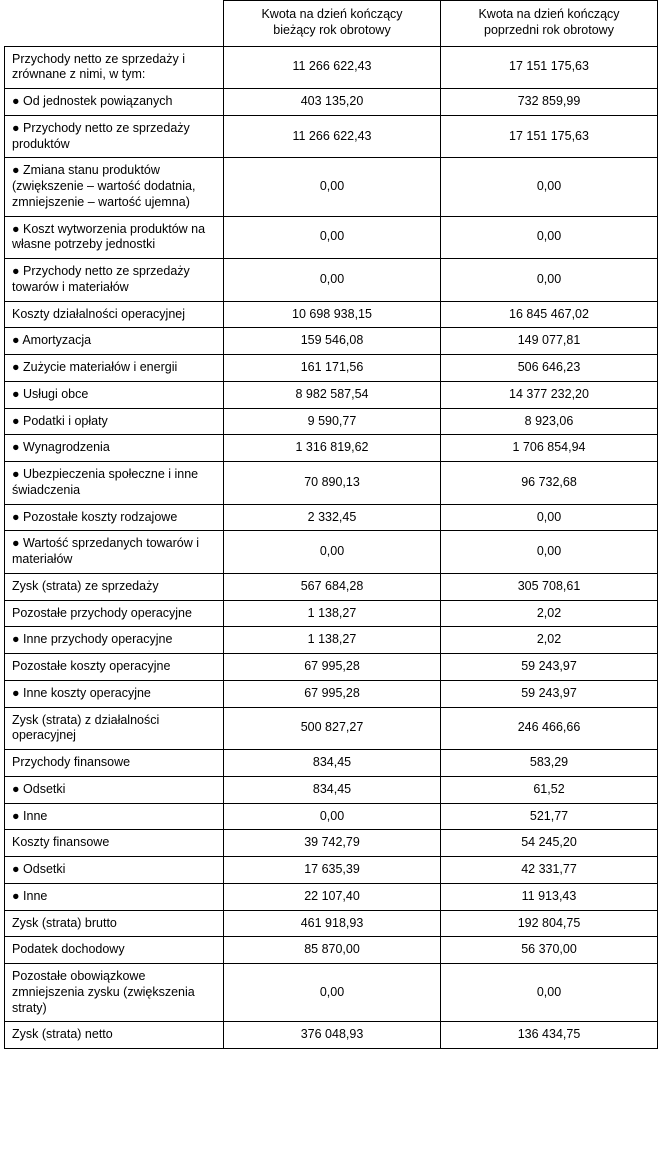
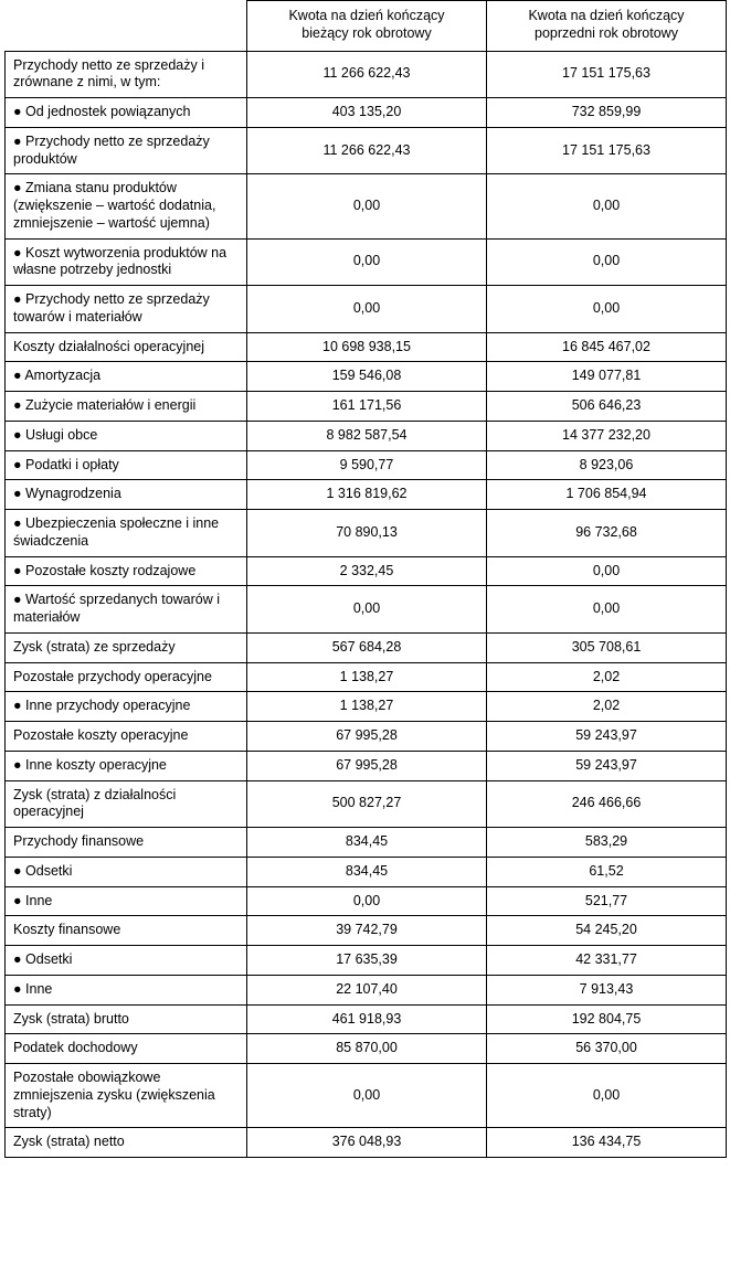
  	Kwota na dzień kończący bieżący rok obrotowy	Kwota na dzień kończący poprzedni rok obrotowy
  Przychody netto ze sprzedaży i zrównane z nimi, w tym:	11 266 622,43	17 151 175,63
  ● Od jednostek powiązanych	403 135,20	732 859,99
  ● Przychody netto ze sprzedaży produktów	11 266 622,43	17 151 175,63
  ● Zmiana stanu produktów (zwiększenie – wartość dodatnia, zmniejszenie – wartość ujemna)	0,00	0,00
  ● Koszt wytworzenia produktów na własne potrzeby jednostki	0,00	0,00
  ● Przychody netto ze sprzedaży towarów i materiałów	0,00	0,00
  Koszty działalności operacyjnej	10 698 938,15	16 845 467,02
  ● Amortyzacja	159 546,08	149 077,81
  ● Zużycie materiałów i energii	161 171,56	506 646,23
  ● Usługi obce	8 982 587,54	14 377 232,20
  ● Podatki i opłaty	9 590,77	8 923,06
  ● Wynagrodzenia	1 316 819,62	1 706 854,94
  ● Ubezpieczenia społeczne i inne świadczenia	70 890,13	96 732,68
  ● Pozostałe koszty rodzajowe	2 332,45	0,00
  ● Wartość sprzedanych towarów i materiałów	0,00	0,00
  Zysk (strata) ze sprzedaży	567 684,28	305 708,61
  Pozostałe przychody operacyjne	1 138,27	2,02
  ● Inne przychody operacyjne	1 138,27	2,02
  Pozostałe koszty operacyjne	67 995,28	59 243,97
  ● Inne koszty operacyjne	67 995,28	59 243,97
  Zysk (strata) z działalności operacyjnej	500 827,27	246 466,66
  Przychody finansowe	834,45	583,29
  ● Odsetki	834,45	61,52
  ● Inne	0,00	521,77
  Koszty finansowe	39 742,79	54 245,20
  ● Odsetki	17 635,39	42 331,77
- ● Inne	22 107,40	11 913,43
+ ● Inne	22 107,40	7 913,43
  Zysk (strata) brutto	461 918,93	192 804,75
  Podatek dochodowy	85 870,00	56 370,00
  Pozostałe obowiązkowe zmniejszenia zysku (zwiększenia straty)	0,00	0,00
  Zysk (strata) netto	376 048,93	136 434,75
